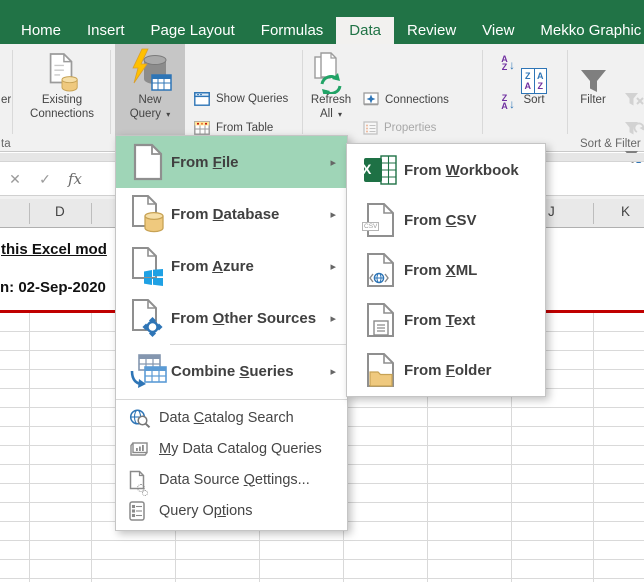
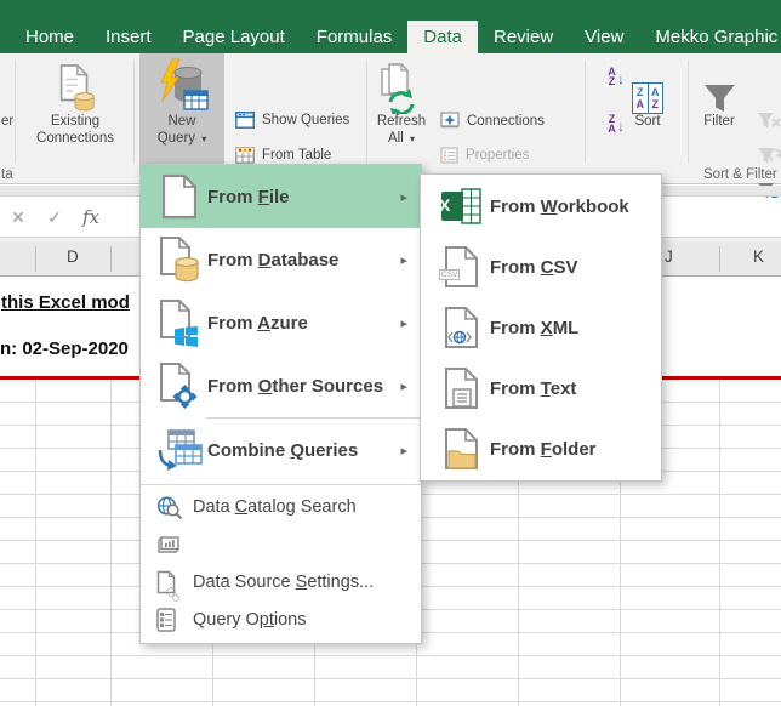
  Home
  Insert
  Page Layout
  Formulas
  Data
  Review
  View
  Mekko Graphic
  er
  Existing
  Connections
  New
  Query ▾
  Show Queries
  From Table
  Refresh
  All ▾
  Connections
  Properties
  A
  Z
  ↓
  Z
  A
  ↓
  Z
  A
  A
  Z
  Sort
  Filter
  ta
  Sort & Filter
  ✕
  ✓
  fx
  D
  J
  K
  this Excel mod
  n: 02-Sep-2020
  From File
  ▸
  From Database
  ▸
  From Azure
  ▸
  From Other Sources
  ▸
- Combine Sueries
+ Combine Queries
  ▸
  Data Catalog Search
- My Data Catalog Queries
- Data Source Qettings...
+ Data Source Settings...
  Query Options
  X
  From Workbook
  From CSV
  From XML
  From Text
  From Folder
